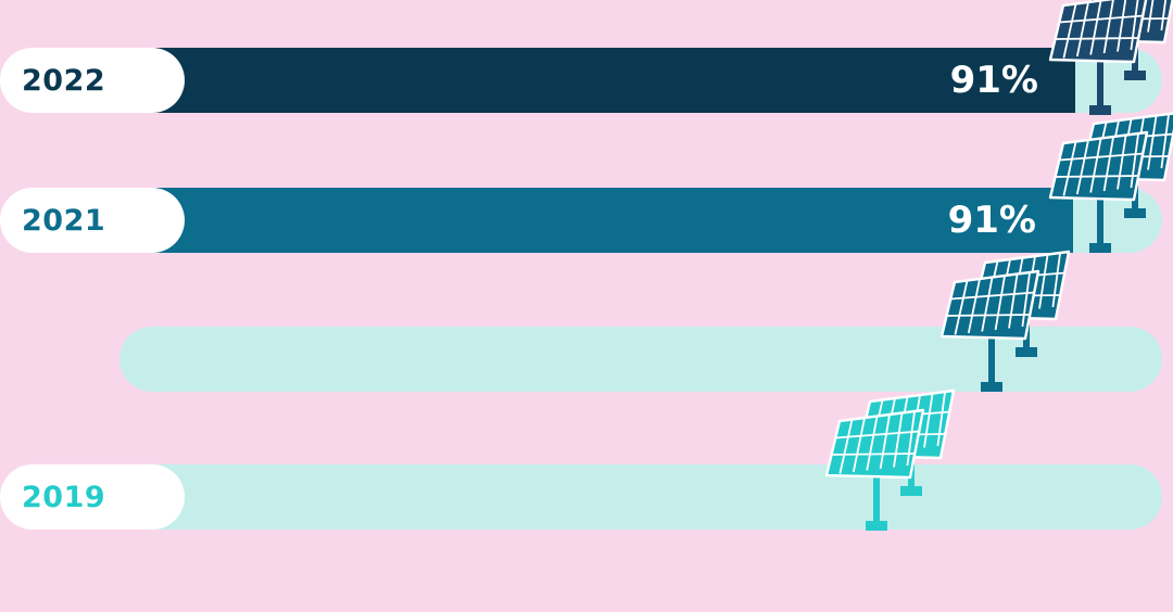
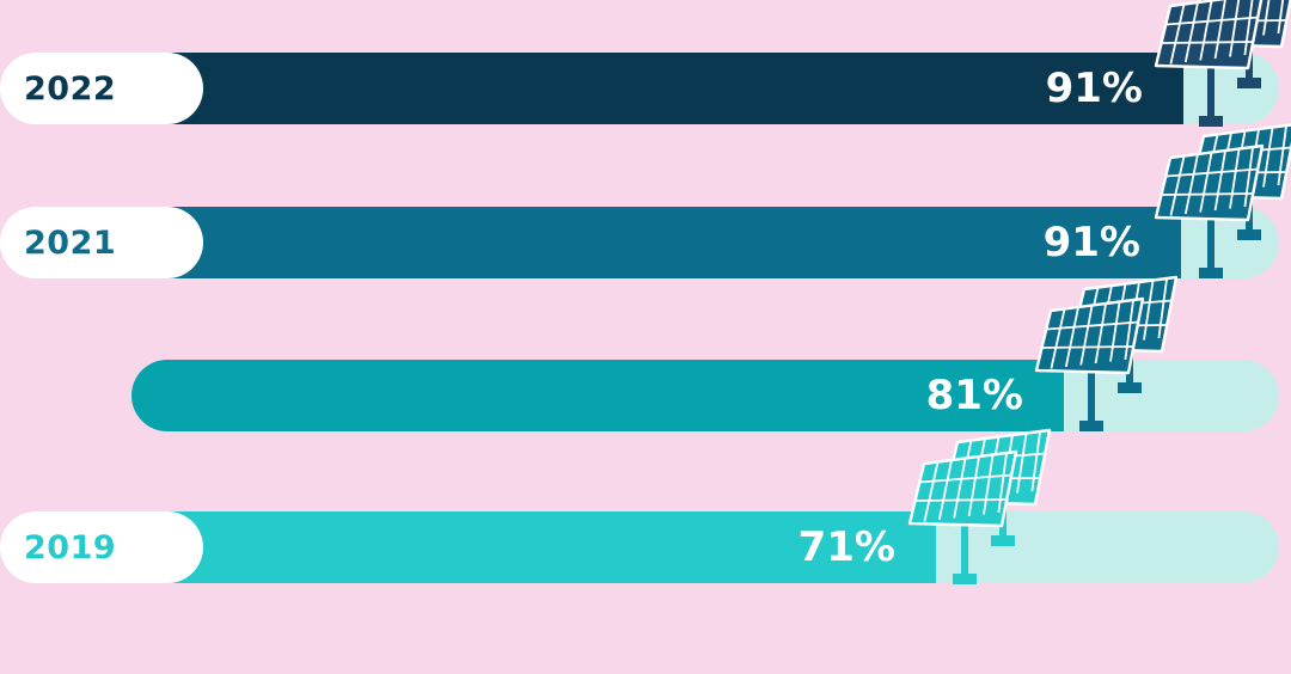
  91%
  2022
  91%
  2021
+ 81%
+ 71%
  2019
